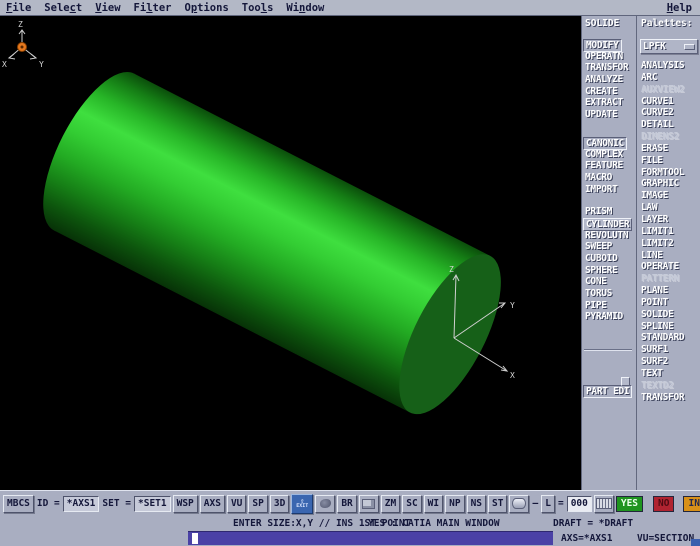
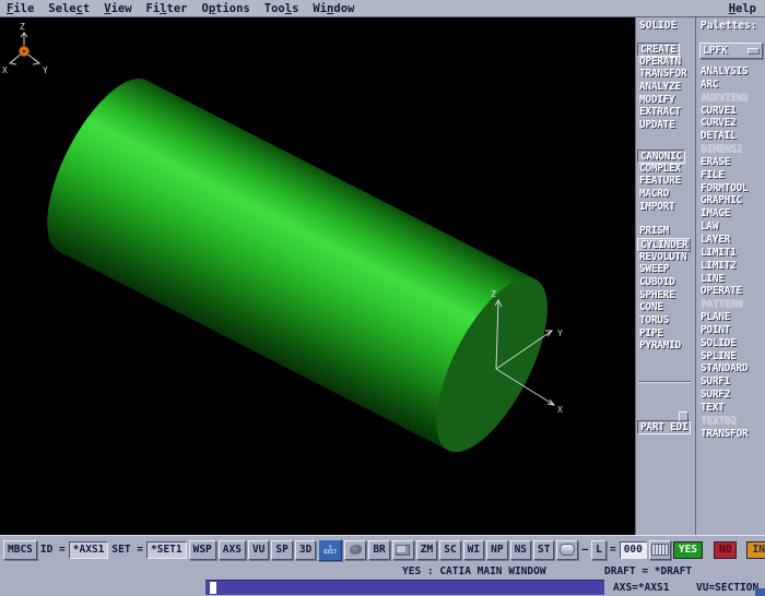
  File
  Select
  View
  Filter
  Options
  Tools
  Window
  Help
  Z
  Y
  X
  Z
  X
  Y
  SOLIDE
- MODIFY
+ CREATE
  OPERATN
  TRANSFOR
  ANALYZE
- CREATE
+ MODIFY
  EXTRACT
  UPDATE
  CANONIC
  COMPLEX
  FEATURE
  MACRO
  IMPORT
  PRISM
  CYLINDER
  REVOLUTN
  SWEEP
  CUBOID
  SPHERE
  CONE
  TORUS
  PIPE
  PYRAMID
  PART EDI
  Palettes:
  LPFK
  ANALYSIS
  ARC
  AUXVIEW2
  CURVE1
  CURVE2
  DETAIL
  DIMENS2
  ERASE
  FILE
  FORMTOOL
  GRAPHIC
  IMAGE
  LAW
  LAYER
  LIMIT1
  LIMIT2
  LINE
  OPERATE
  PATTERN
  PLANE
  POINT
  SOLIDE
  SPLINE
  STANDARD
  SURF1
  SURF2
  TEXT
  TEXTD2
  TRANSFOR
  MBCS
  ID =
  *AXS1
  SET =
  *SET1
  WSP
  AXS
  VU
  SP
  3D
  ⇧
  BR
  ZM
  SC
  WI
  NP
  NS
  ST
  —
  L
  =
  000
  YES
  NO
- ENTER SIZE:X,Y // INS 1ST POINT
  YES : CATIA MAIN WINDOW
  DRAFT = *DRAFT
  AXS=*AXS1
  VU=SECTIO
